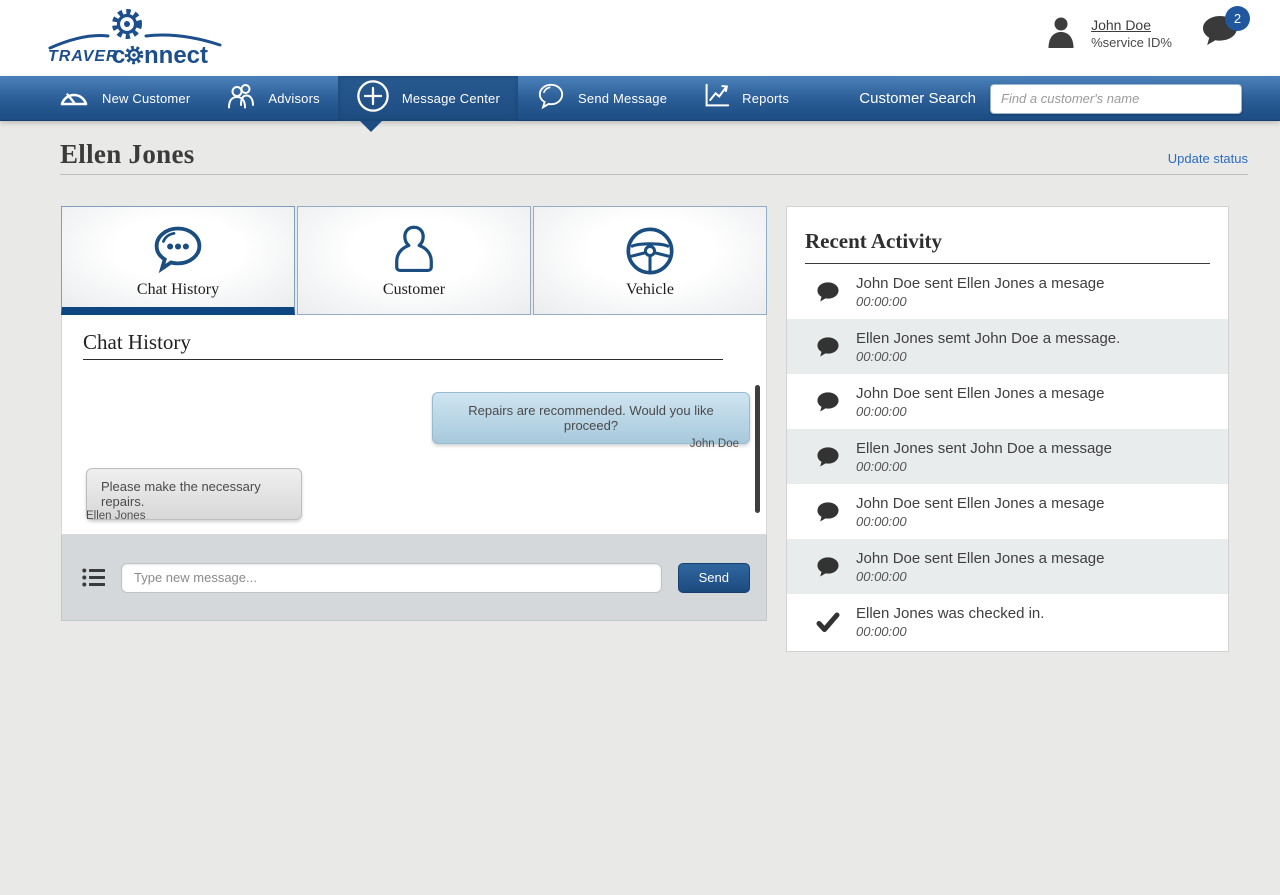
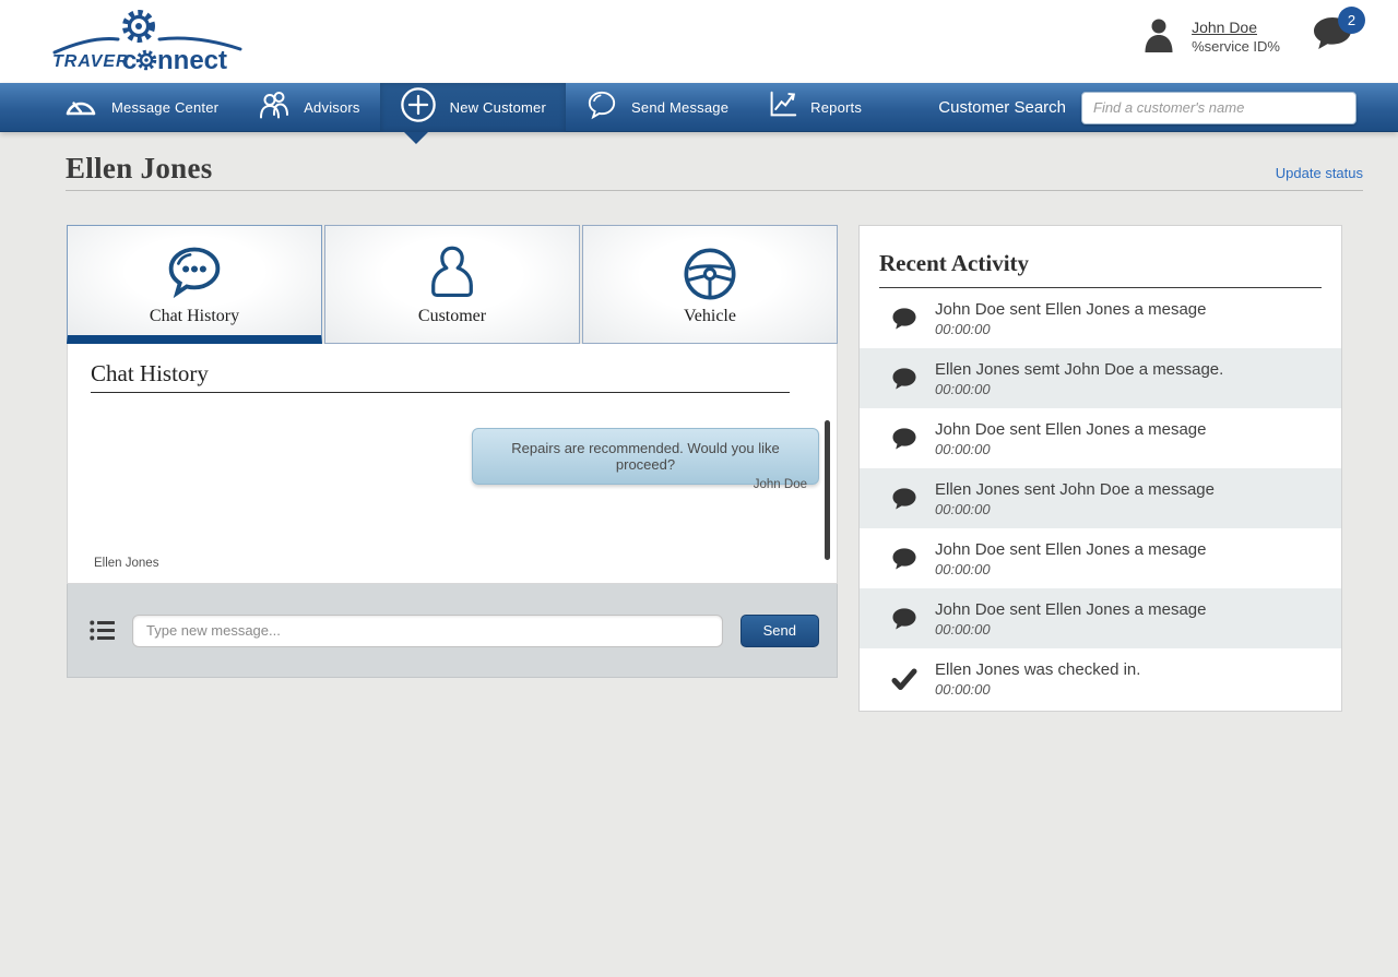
  TRAVER
  c
  nnect
  John Doe
  %service ID%
  2
- New Customer
+ Message Center
  Advisors
- Message Center
+ New Customer
  Send Message
  Reports
  Customer Search
  Find a customer's name
  Ellen Jones
  Update status
  Chat History
  Customer
  Vehicle
  Chat History
  Repairs are recommended. Would you like proceed?
  John Doe
- Please make the necessary repairs.
  Ellen Jones
  Type new message...
  Send
  Recent Activity
  John Doe sent Ellen Jones a mesage
  00:00:00
  Ellen Jones semt John Doe a message.
  00:00:00
  John Doe sent Ellen Jones a mesage
  00:00:00
  Ellen Jones sent John Doe a message
  00:00:00
  John Doe sent Ellen Jones a mesage
  00:00:00
  John Doe sent Ellen Jones a mesage
  00:00:00
  Ellen Jones was checked in.
  00:00:00
